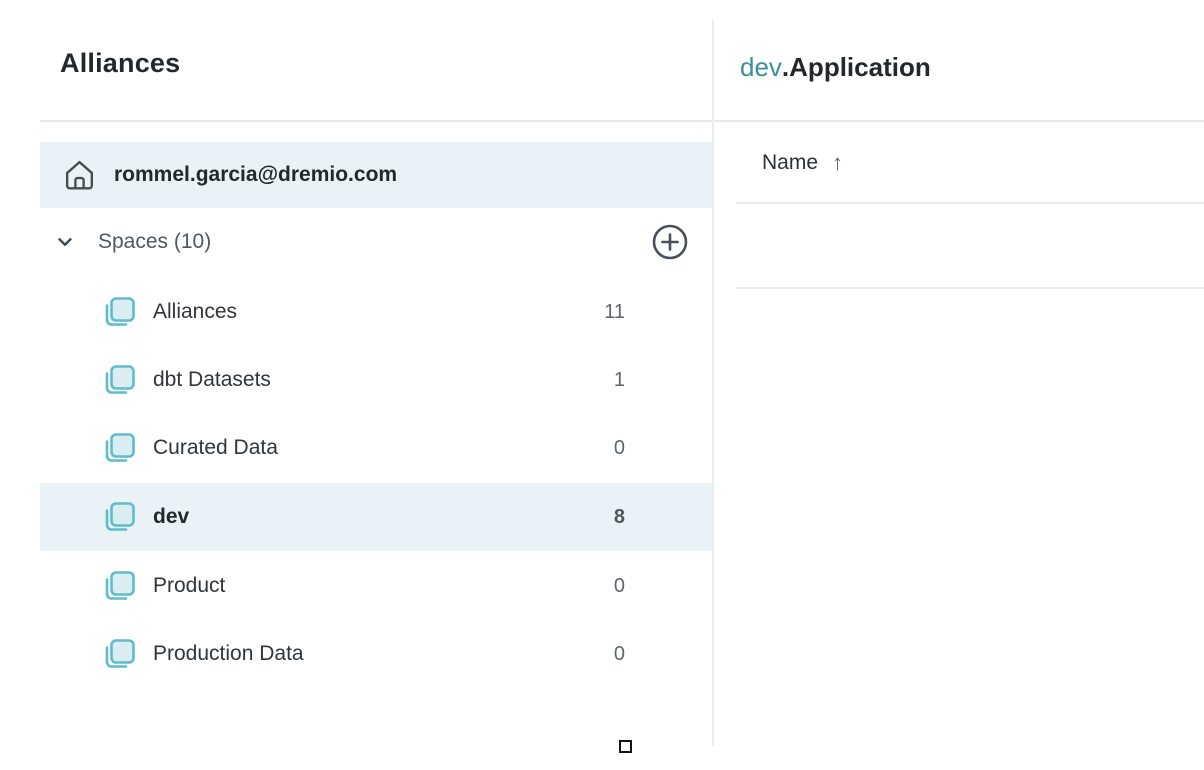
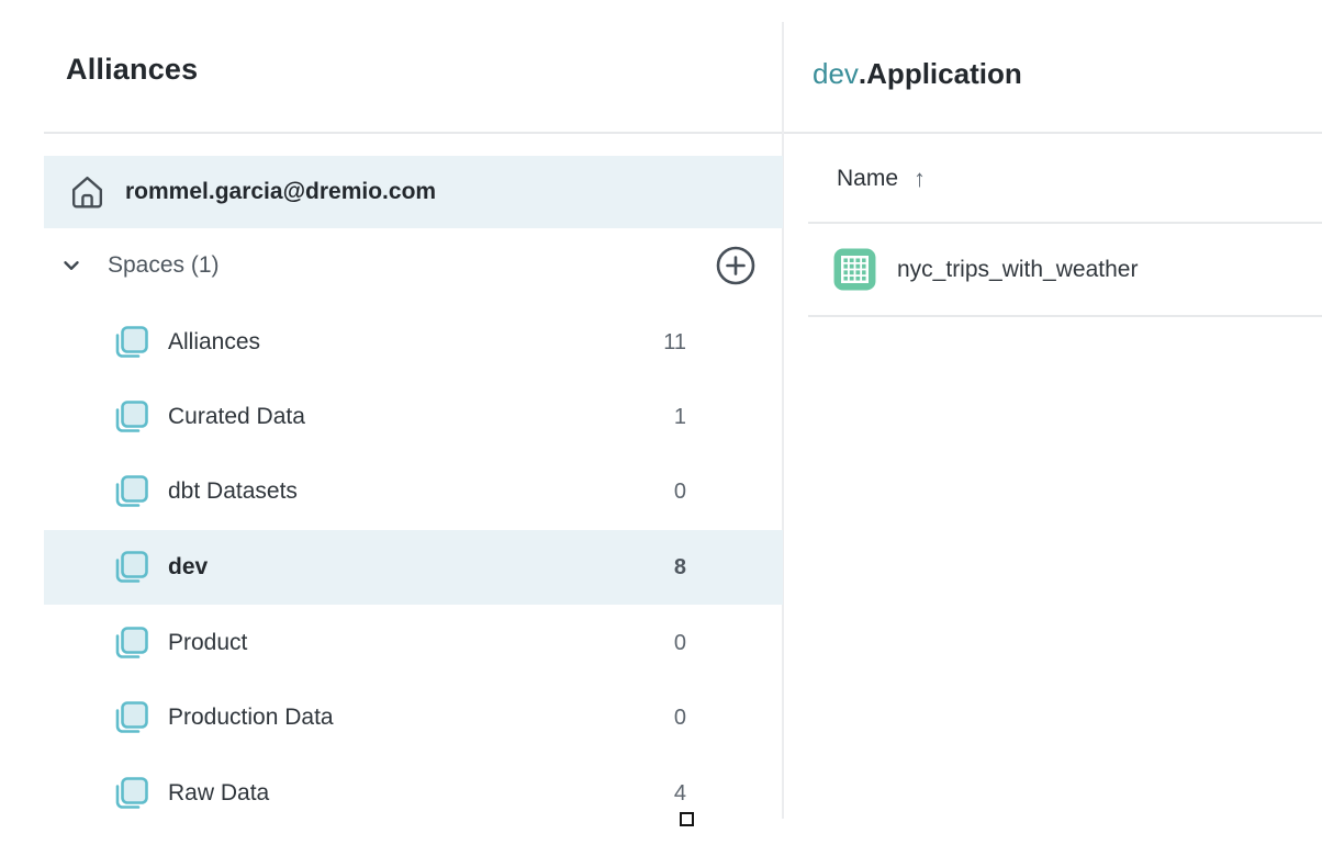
  Alliances
  rommel.garcia@dremio.com
- Spaces (10)
+ Spaces (1)
  Alliances
  11
- dbt Datasets
+ Curated Data
  1
- Curated Data
+ dbt Datasets
  0
  dev
  8
  Product
  0
  Production Data
  0
+ Raw Data
+ 4
  dev.Application
  Name
  ↑
+ nyc_trips_with_weather
